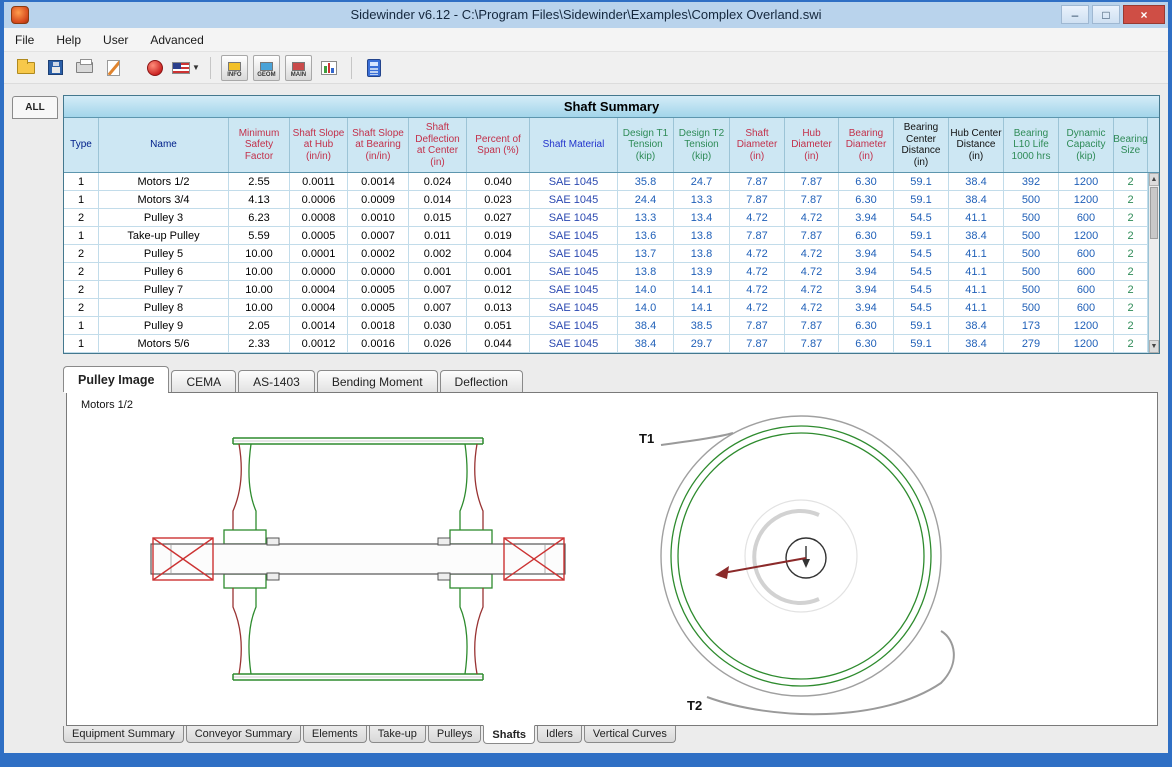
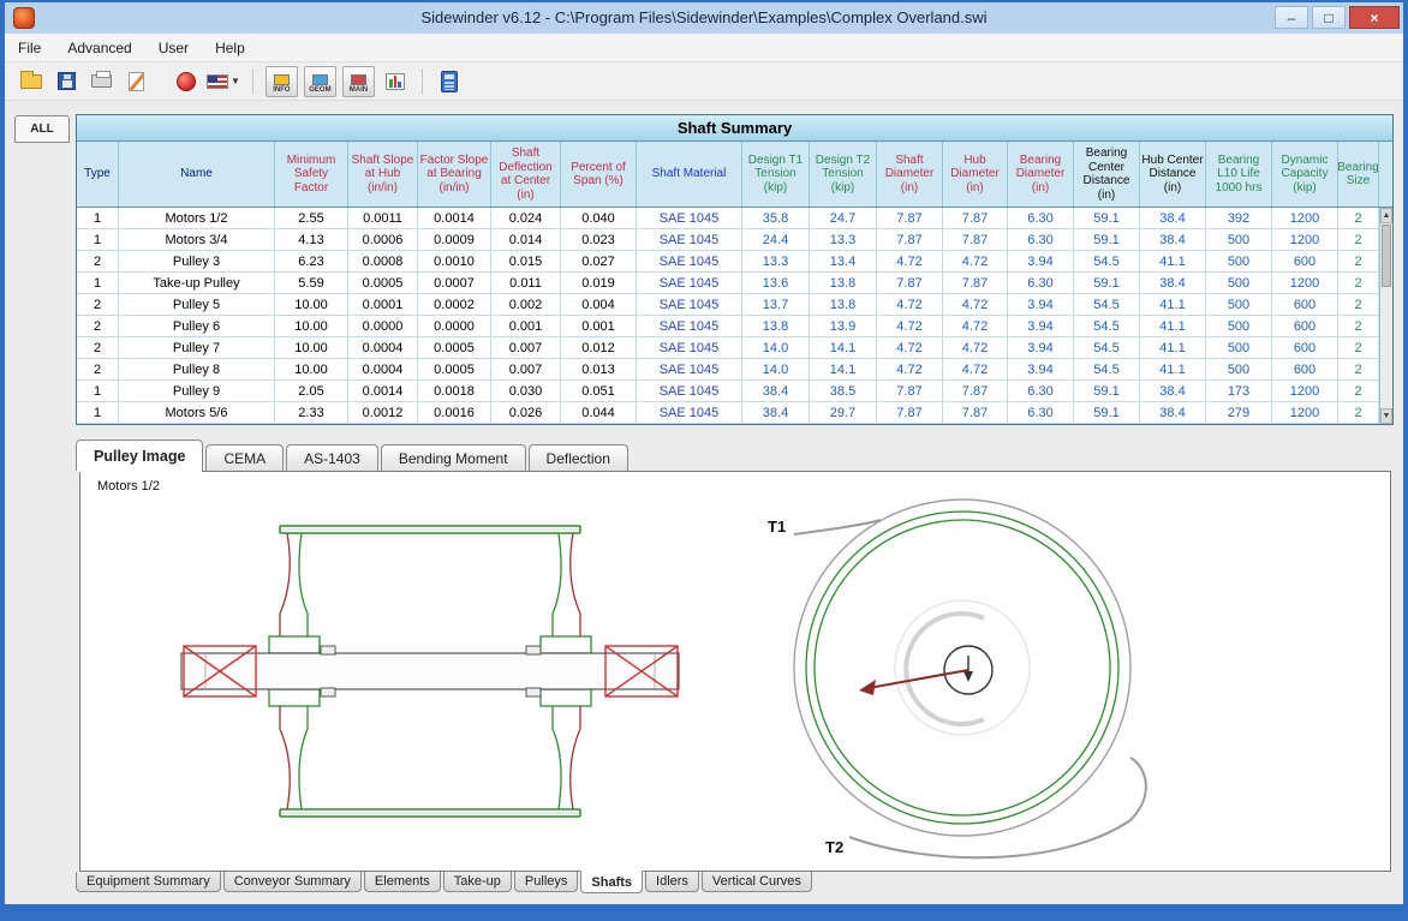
  Sidewinder v6.12 - C:\Program Files\Sidewinder\Examples\Complex Overland.swi
  –
  □
  ×
  File
- Help
+ Advanced
  User
- Advanced
+ Help
  ▼
  ALL
  Shaft Summary
  Type
  Name
  Minimum Safety Factor
  Shaft Slope at Hub (in/in)
- Shaft Slope at Bearing (in/in)
+ Factor Slope at Bearing (in/in)
  Shaft Deflection at Center (in)
  Percent of Span (%)
  Shaft Material
  Design T1 Tension (kip)
  Design T2 Tension (kip)
  Shaft Diameter (in)
  Hub Diameter (in)
  Bearing Diameter (in)
  Bearing Center Distance (in)
  Hub Center Distance (in)
  Bearing L10 Life 1000 hrs
  Dynamic Capacity (kip)
  Bearing Size
  1
  Motors 1/2
  2.55
  0.0011
  0.0014
  0.024
  0.040
  SAE 1045
  35.8
  24.7
  7.87
  7.87
  6.30
  59.1
  38.4
  392
  1200
  2
  1
  Motors 3/4
  4.13
  0.0006
  0.0009
  0.014
  0.023
  SAE 1045
  24.4
  13.3
  7.87
  7.87
  6.30
  59.1
  38.4
  500
  1200
  2
  2
  Pulley 3
  6.23
  0.0008
  0.0010
  0.015
  0.027
  SAE 1045
  13.3
  13.4
  4.72
  4.72
  3.94
  54.5
  41.1
  500
  600
  2
  1
  Take-up Pulley
  5.59
  0.0005
  0.0007
  0.011
  0.019
  SAE 1045
  13.6
  13.8
  7.87
  7.87
  6.30
  59.1
  38.4
  500
  1200
  2
  2
  Pulley 5
  10.00
  0.0001
  0.0002
  0.002
  0.004
  SAE 1045
  13.7
  13.8
  4.72
  4.72
  3.94
  54.5
  41.1
  500
  600
  2
  2
  Pulley 6
  10.00
  0.0000
  0.0000
  0.001
  0.001
  SAE 1045
  13.8
  13.9
  4.72
  4.72
  3.94
  54.5
  41.1
  500
  600
  2
  2
  Pulley 7
  10.00
  0.0004
  0.0005
  0.007
  0.012
  SAE 1045
  14.0
  14.1
  4.72
  4.72
  3.94
  54.5
  41.1
  500
  600
  2
  2
  Pulley 8
  10.00
  0.0004
  0.0005
  0.007
  0.013
  SAE 1045
  14.0
  14.1
  4.72
  4.72
  3.94
  54.5
  41.1
  500
  600
  2
  1
  Pulley 9
  2.05
  0.0014
  0.0018
  0.030
  0.051
  SAE 1045
  38.4
  38.5
  7.87
  7.87
  6.30
  59.1
  38.4
  173
  1200
  2
  1
  Motors 5/6
  2.33
  0.0012
  0.0016
  0.026
  0.044
  SAE 1045
  38.4
  29.7
  7.87
  7.87
  6.30
  59.1
  38.4
  279
  1200
  2
  Pulley Image
  CEMA
  AS-1403
  Bending Moment
  Deflection
  Motors 1/2
  T1
  T2
  Equipment Summary
  Conveyor Summary
  Elements
  Take-up
  Pulleys
  Shafts
  Idlers
  Vertical Curves
